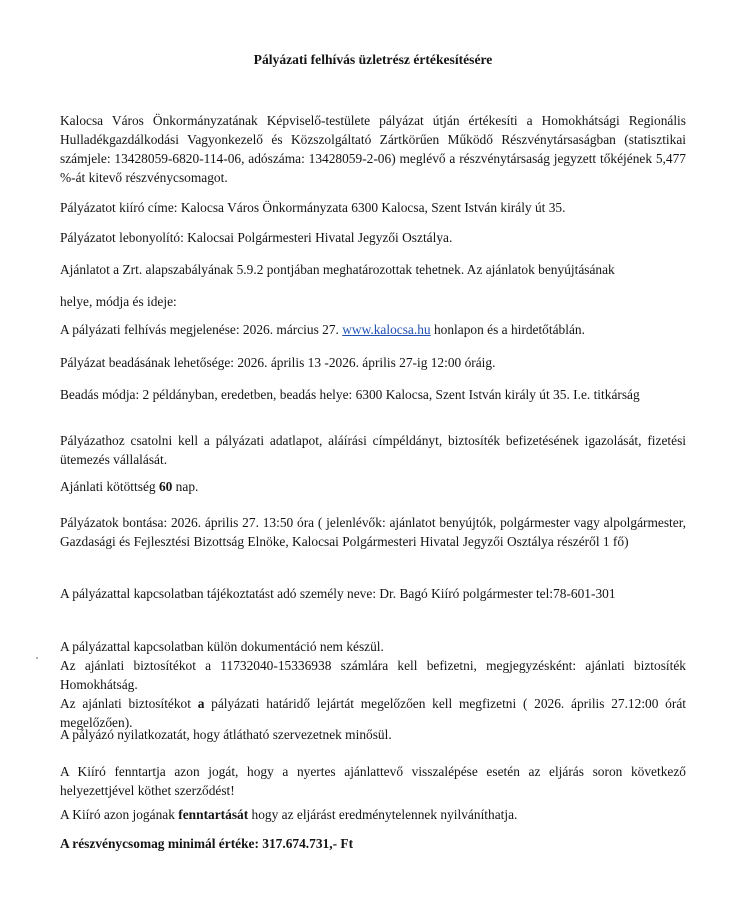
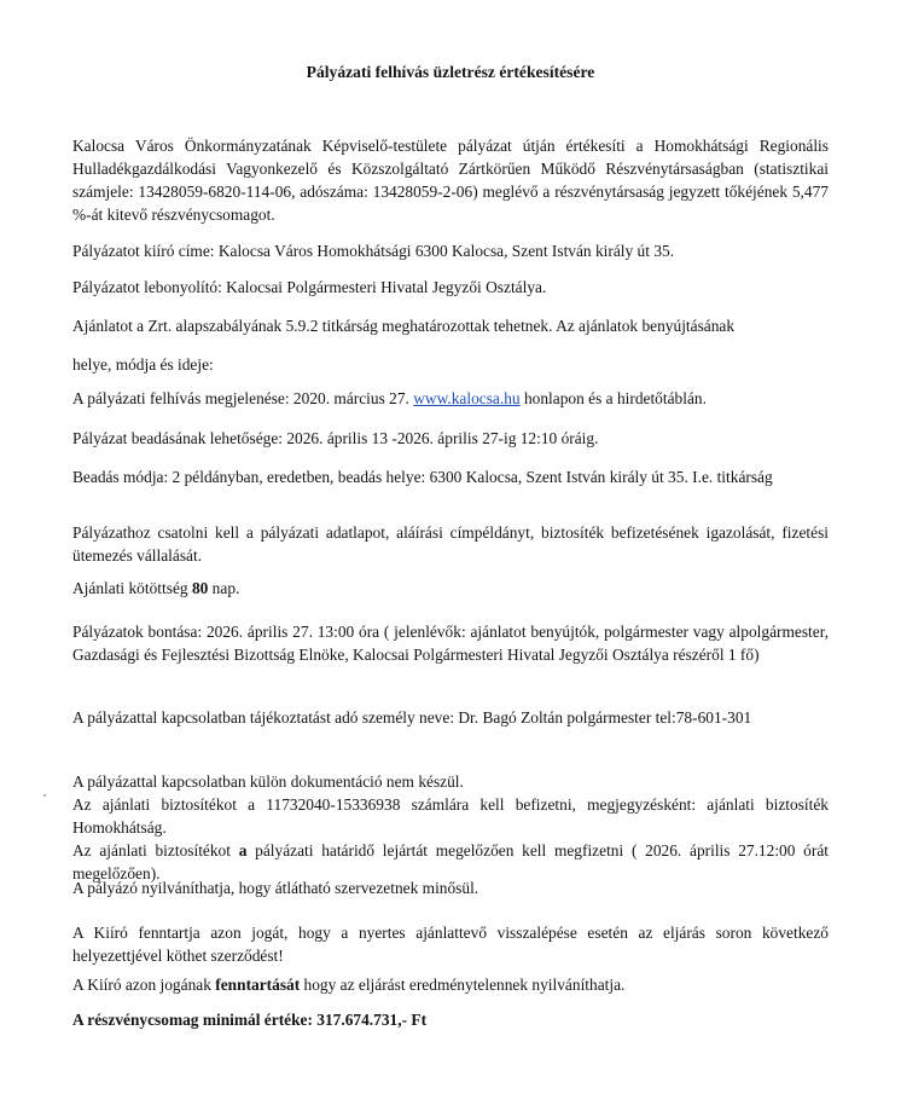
  Pályázati felhívás üzletrész értékesítésére
  Kalocsa Város Önkormányzatának Képviselő-testülete pályázat útján értékesíti a Homokhátsági Regionális Hulladékgazdálkodási Vagyonkezelő és Közszolgáltató Zártkörűen Működő Részvénytársaságban (statisztikai számjele: 13428059-6820-114-06, adószáma: 13428059-2-06) meglévő a részvénytársaság jegyzett tőkéjének 5,477 %-át kitevő részvénycsomagot.
- Pályázatot kiíró címe: Kalocsa Város Önkormányzata 6300 Kalocsa, Szent István király út 35.
+ Pályázatot kiíró címe: Kalocsa Város Homokhátsági 6300 Kalocsa, Szent István király út 35.
  Pályázatot lebonyolító: Kalocsai Polgármesteri Hivatal Jegyzői Osztálya.
- Ajánlatot a Zrt. alapszabályának 5.9.2 pontjában meghatározottak tehetnek. Az ajánlatok benyújtásának
+ Ajánlatot a Zrt. alapszabályának 5.9.2 titkárság meghatározottak tehetnek. Az ajánlatok benyújtásának
  helye, módja és ideje:
- A pályázati felhívás megjelenése: 2026. március 27. www.kalocsa.hu honlapon és a hirdetőtáblán.
+ A pályázati felhívás megjelenése: 2020. március 27. www.kalocsa.hu honlapon és a hirdetőtáblán.
- Pályázat beadásának lehetősége: 2026. április 13 -2026. április 27-ig 12:00 óráig.
+ Pályázat beadásának lehetősége: 2026. április 13 -2026. április 27-ig 12:10 óráig.
  Beadás módja: 2 példányban, eredetben, beadás helye: 6300 Kalocsa, Szent István király út 35. I.e. titkárság
  Pályázathoz csatolni kell a pályázati adatlapot, aláírási címpéldányt, biztosíték befizetésének igazolását, fizetési ütemezés vállalását.
- Ajánlati kötöttség 60 nap.
+ Ajánlati kötöttség 80 nap.
- Pályázatok bontása: 2026. április 27. 13:50 óra ( jelenlévők: ajánlatot benyújtók, polgármester vagy alpolgármester, Gazdasági és Fejlesztési Bizottság Elnöke, Kalocsai Polgármesteri Hivatal Jegyzői Osztálya részéről 1 fő)
+ Pályázatok bontása: 2026. április 27. 13:00 óra ( jelenlévők: ajánlatot benyújtók, polgármester vagy alpolgármester, Gazdasági és Fejlesztési Bizottság Elnöke, Kalocsai Polgármesteri Hivatal Jegyzői Osztálya részéről 1 fő)
- A pályázattal kapcsolatban tájékoztatást adó személy neve: Dr. Bagó Kiíró polgármester tel:78-601-301
+ A pályázattal kapcsolatban tájékoztatást adó személy neve: Dr. Bagó Zoltán polgármester tel:78-601-301
  A pályázattal kapcsolatban külön dokumentáció nem készül.
  Az ajánlati biztosítékot a 11732040-15336938 számlára kell befizetni, megjegyzésként: ajánlati biztosíték Homokhátság.
  Az ajánlati biztosítékot a pályázati határidő lejártát megelőzően kell megfizetni ( 2026. április 27.12:00 órát megelőzően).
- A pályázó nyilatkozatát, hogy átlátható szervezetnek minősül.
+ A pályázó nyilváníthatja, hogy átlátható szervezetnek minősül.
  A Kiíró fenntartja azon jogát, hogy a nyertes ajánlattevő visszalépése esetén az eljárás soron következő helyezettjével köthet szerződést!
  A Kiíró azon jogának fenntartását hogy az eljárást eredménytelennek nyilváníthatja.
  A részvénycsomag minimál értéke: 317.674.731,- Ft
